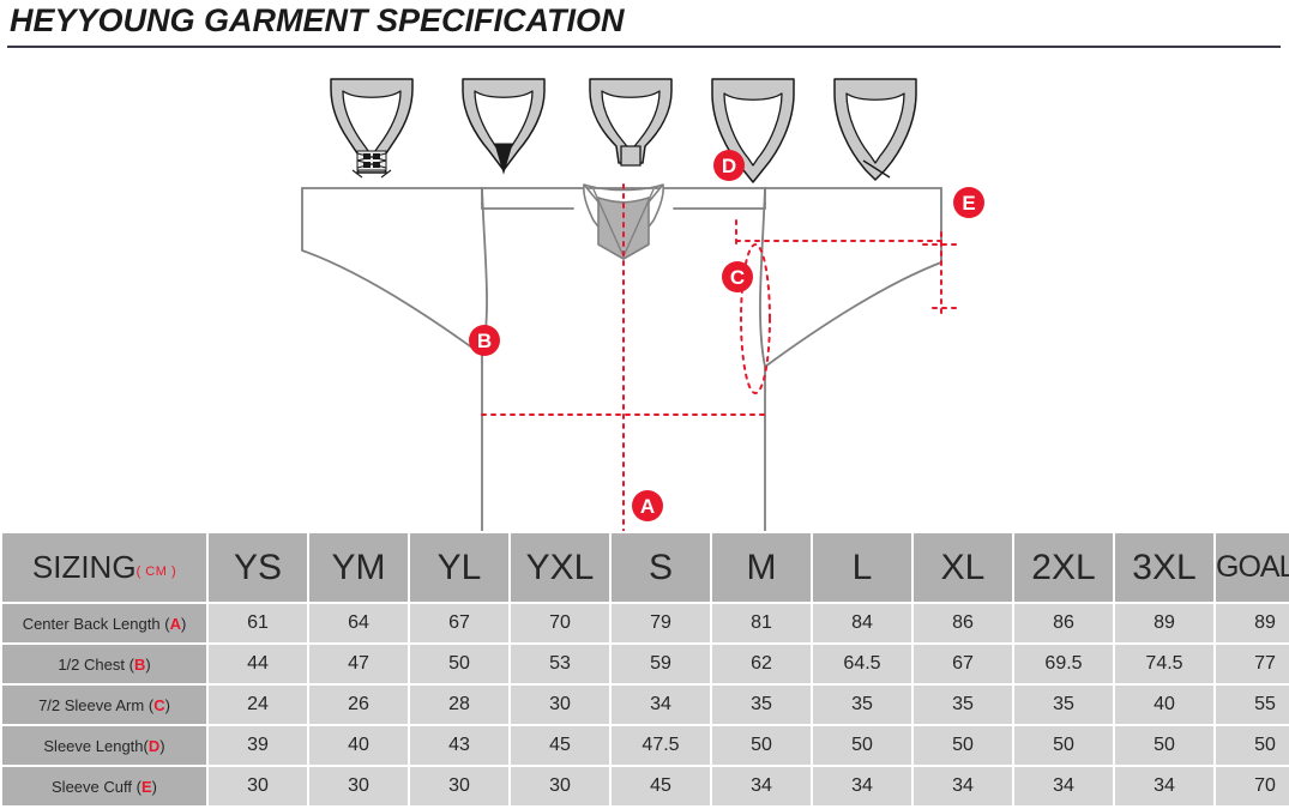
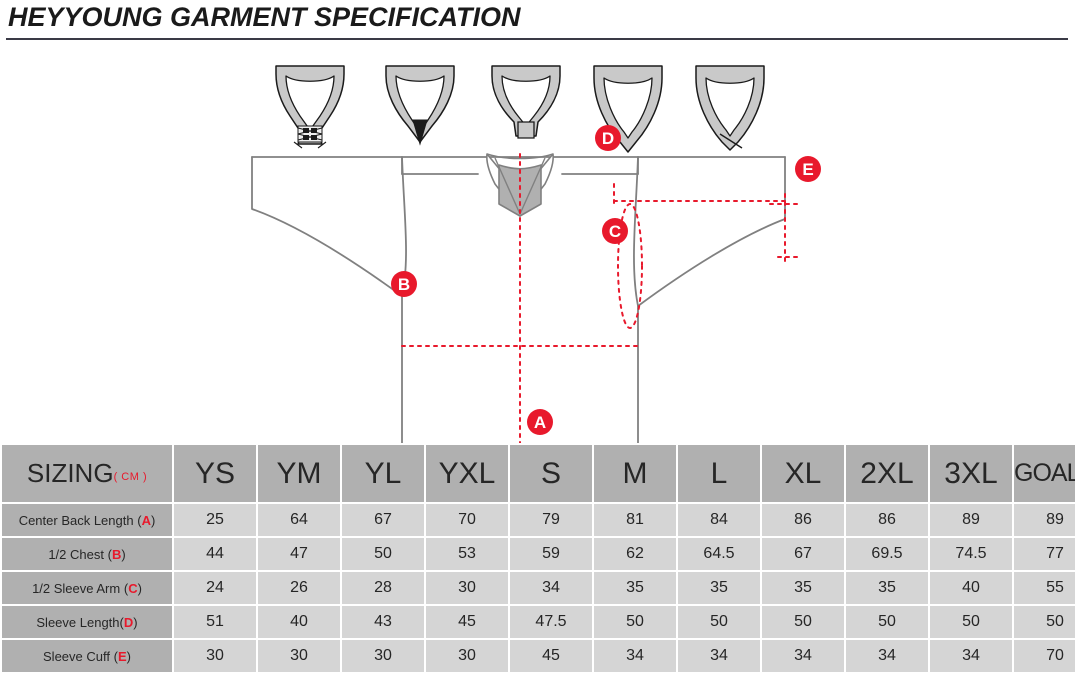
  HEYYOUNG GARMENT SPECIFICATION
  D
  E
  C
  B
  A
  SIZING( CM )	YS	YM	YL	YXL	S	M	L	XL	2XL	3XL	GOAL
- Center Back Length (A)	61	64	67	70	79	81	84	86	86	89	89
+ Center Back Length (A)	25	64	67	70	79	81	84	86	86	89	89
  1/2 Chest (B)	44	47	50	53	59	62	64.5	67	69.5	74.5	77
- 7/2 Sleeve Arm (C)	24	26	28	30	34	35	35	35	35	40	55
+ 1/2 Sleeve Arm (C)	24	26	28	30	34	35	35	35	35	40	55
- Sleeve Length(D)	39	40	43	45	47.5	50	50	50	50	50	50
+ Sleeve Length(D)	51	40	43	45	47.5	50	50	50	50	50	50
  Sleeve Cuff (E)	30	30	30	30	45	34	34	34	34	34	70
